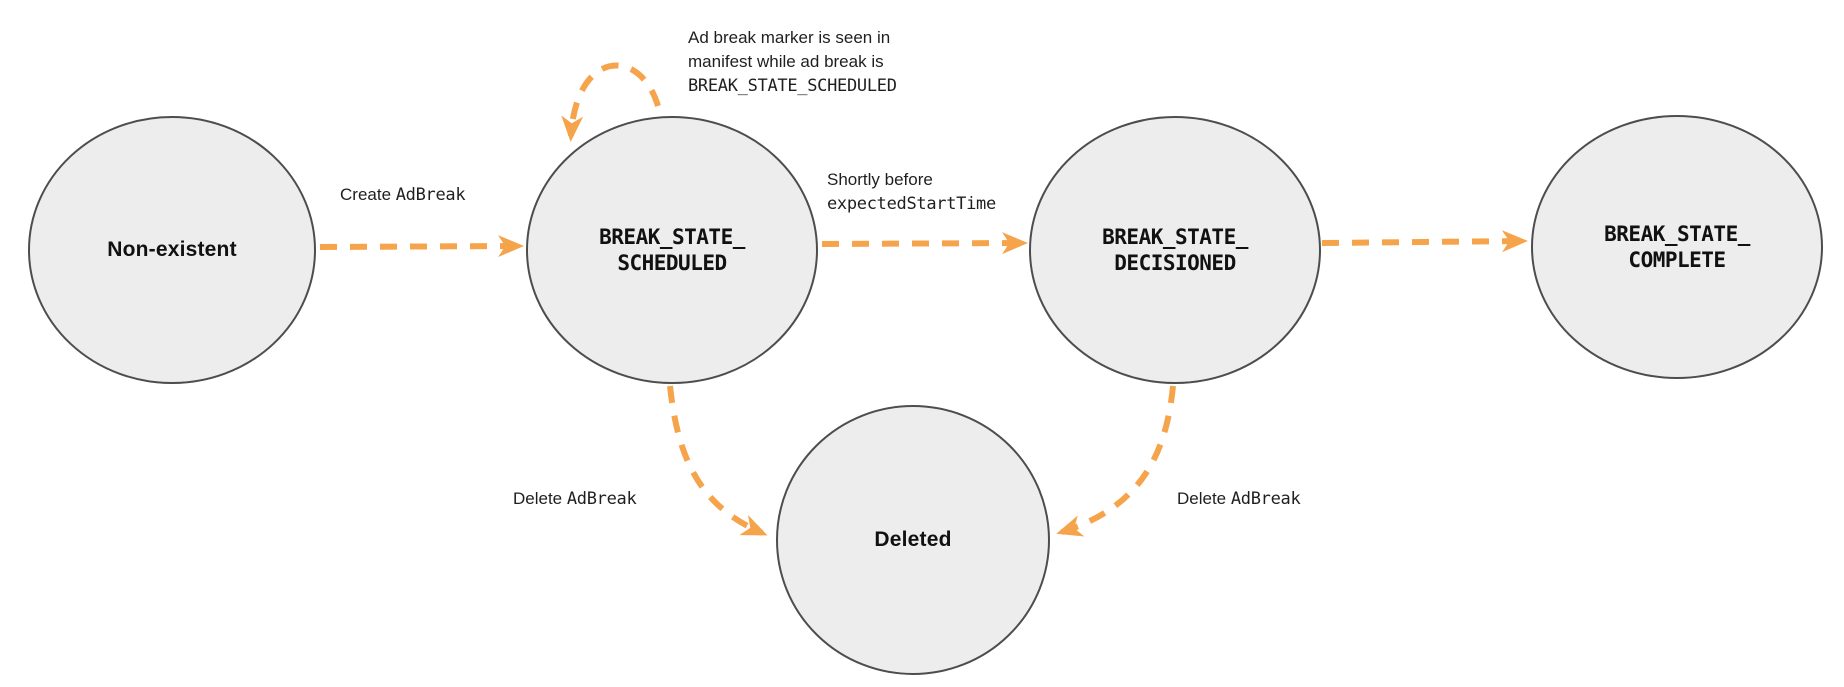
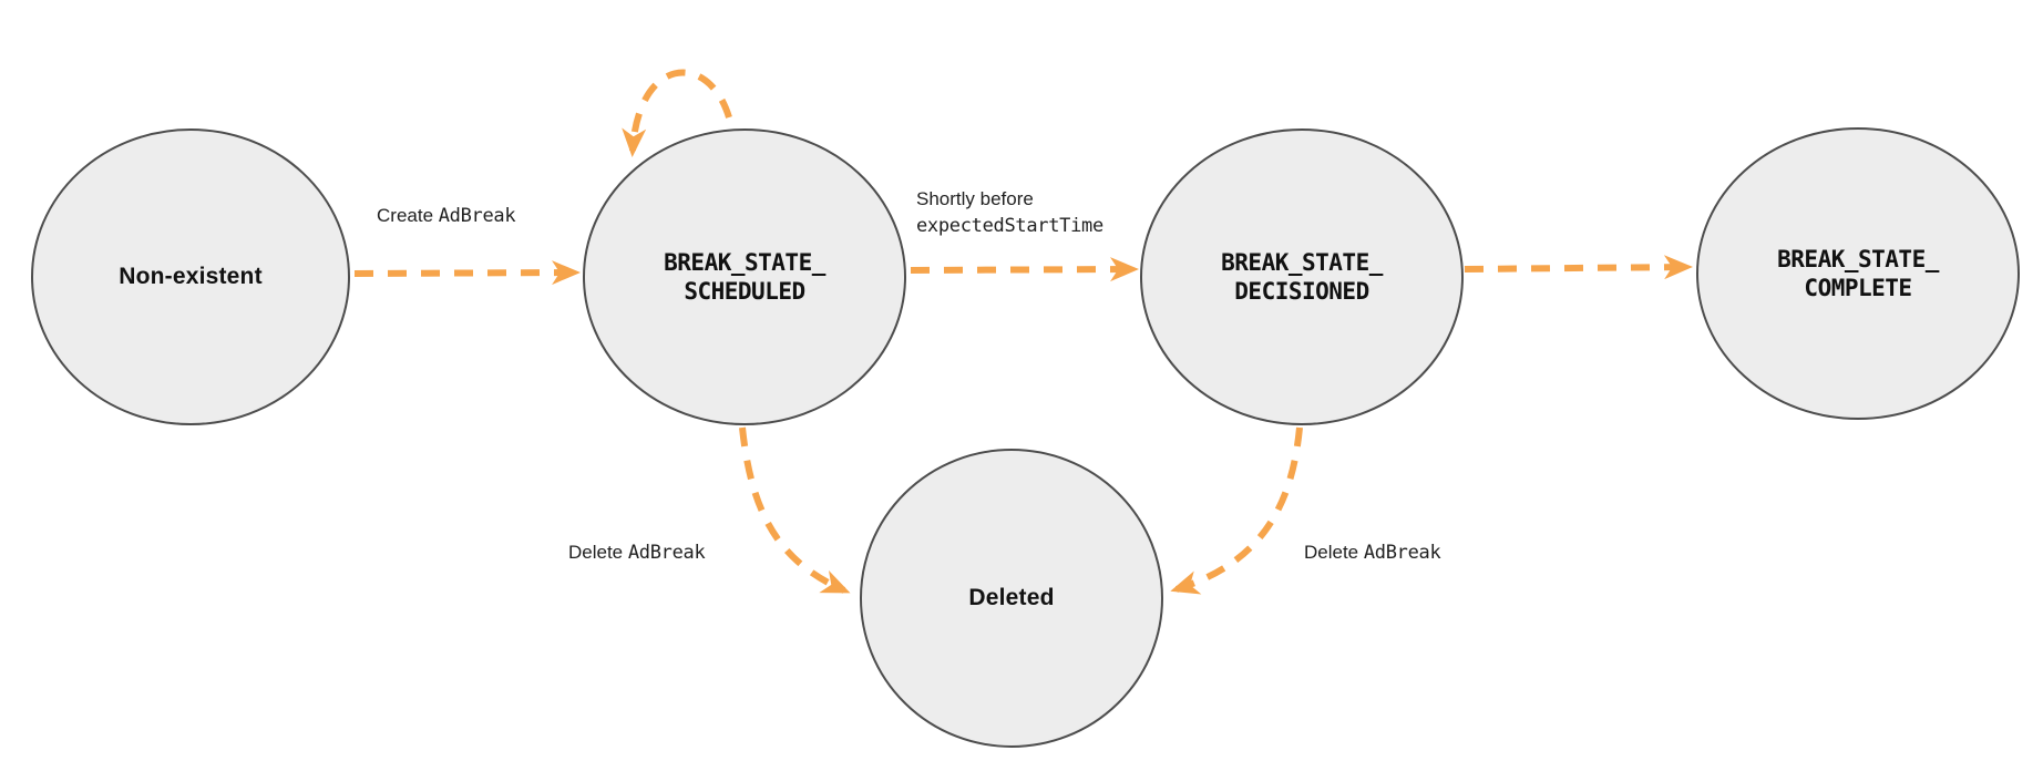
  Non-existent
  BREAK_STATE_
  SCHEDULED
  BREAK_STATE_
  DECISIONED
  BREAK_STATE_
  COMPLETE
  Deleted
  Create AdBreak
- Ad break marker is seen in
- manifest while ad break is
- BREAK_STATE_SCHEDULED
  Shortly before
  expectedStartTime
  Delete AdBreak
  Delete AdBreak
